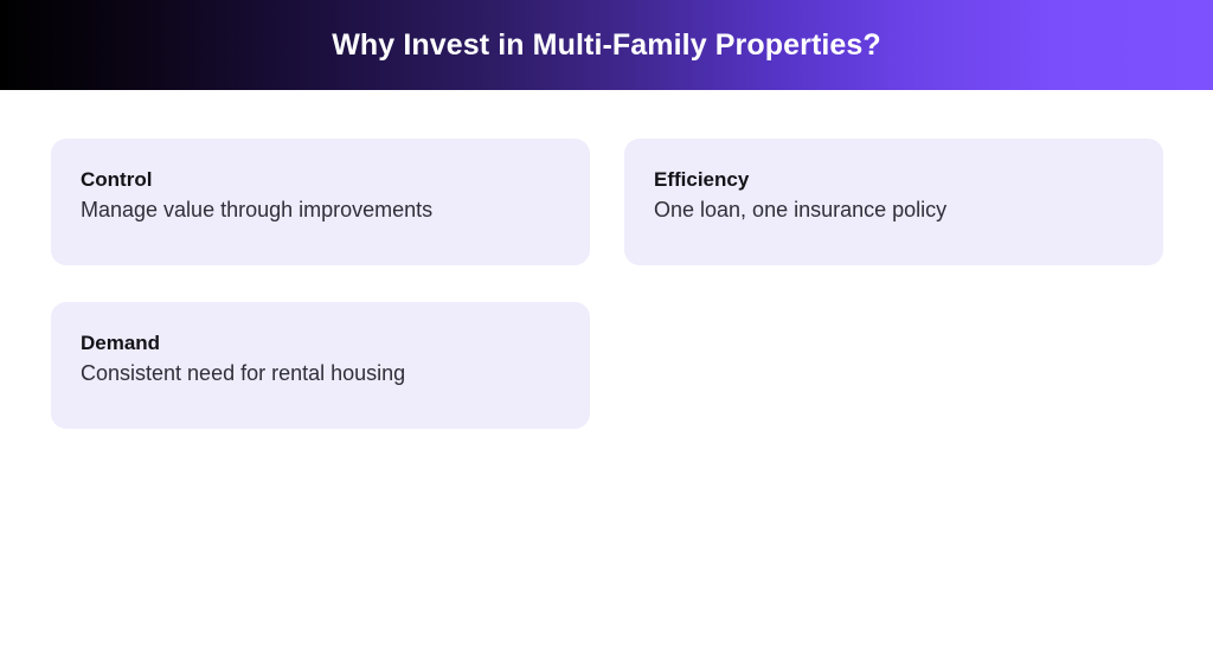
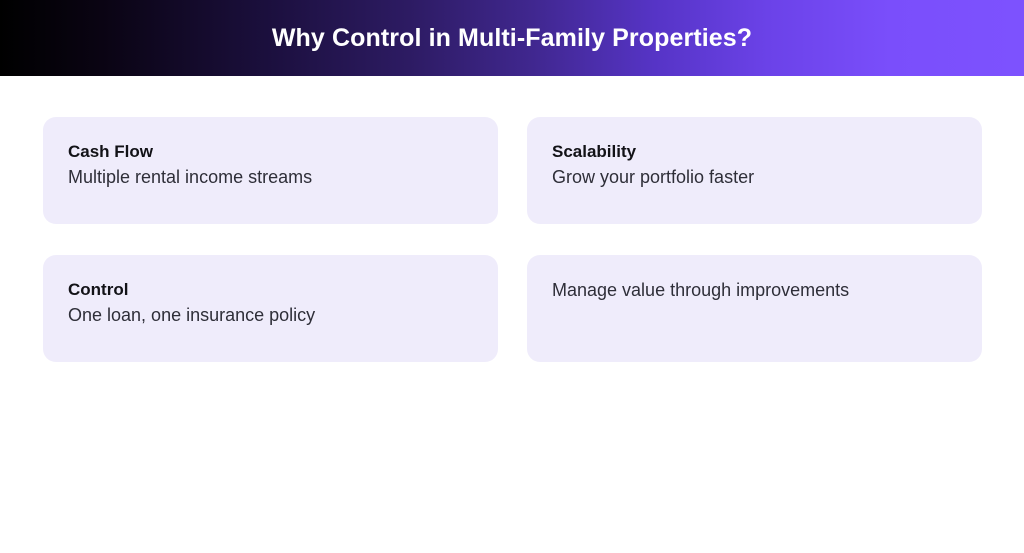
- Why Invest in Multi-Family Properties?
+ Why Control in Multi-Family Properties?
+ Cash Flow
+ Multiple rental income streams
+ Scalability
+ Grow your portfolio faster
  Control
- Manage value through improvements
+ One loan, one insurance policy
- Efficiency
- One loan, one insurance policy
+ Manage value through improvements
- Demand
- Consistent need for rental housing
